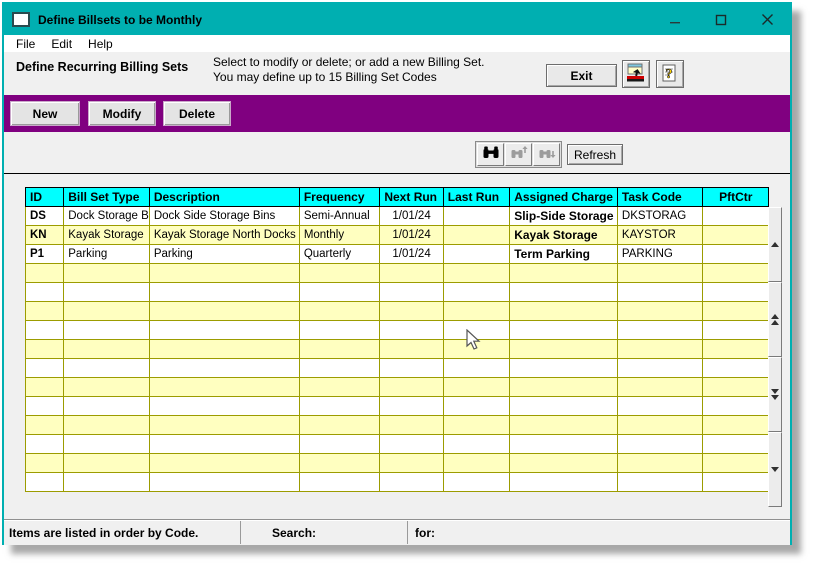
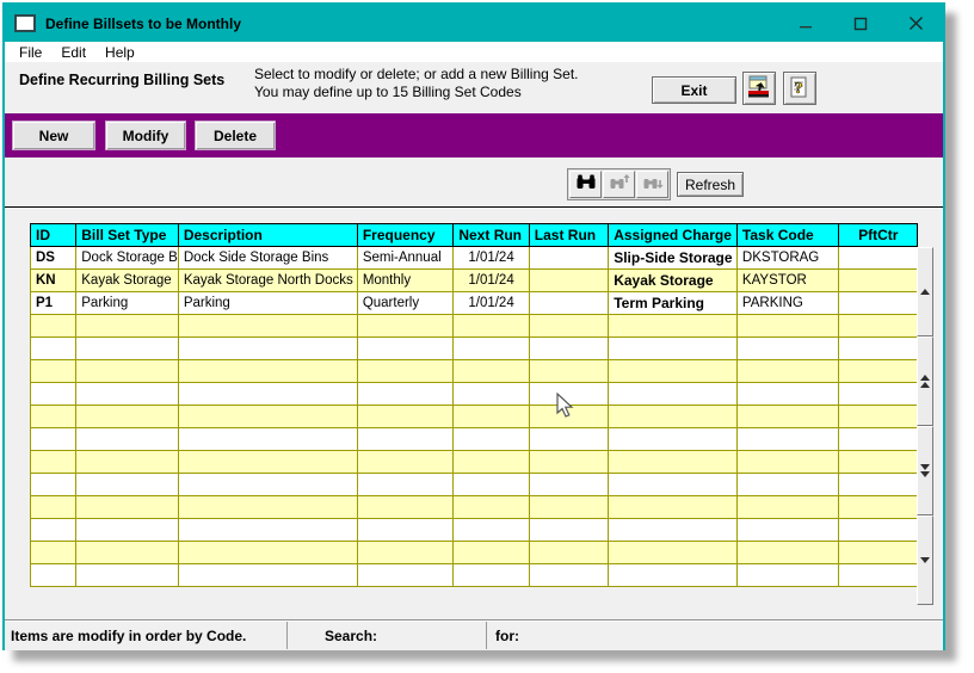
  Define Billsets to be Monthly
  File
  Edit
  Help
  Define Recurring Billing Sets
  Select to modify or delete; or add a new Billing Set.
  You may define up to 15 Billing Set Codes
  Exit
  ?
  New
  Modify
  Delete
  Refresh
  ID	Bill Set Type	Description	Frequency	Next Run	Last Run	Assigned Charge	Task Code	PftCtr
  DS	Dock Storage B	Dock Side Storage Bins	Semi-Annual	1/01/24		Slip-Side Storage	DKSTORAG
  KN	Kayak Storage	Kayak Storage North Docks	Monthly	1/01/24		Kayak Storage	KAYSTOR
  P1	Parking	Parking	Quarterly	1/01/24		Term Parking	PARKING
- Items are listed in order by Code.
+ Items are modify in order by Code.
  Search:
  for:
